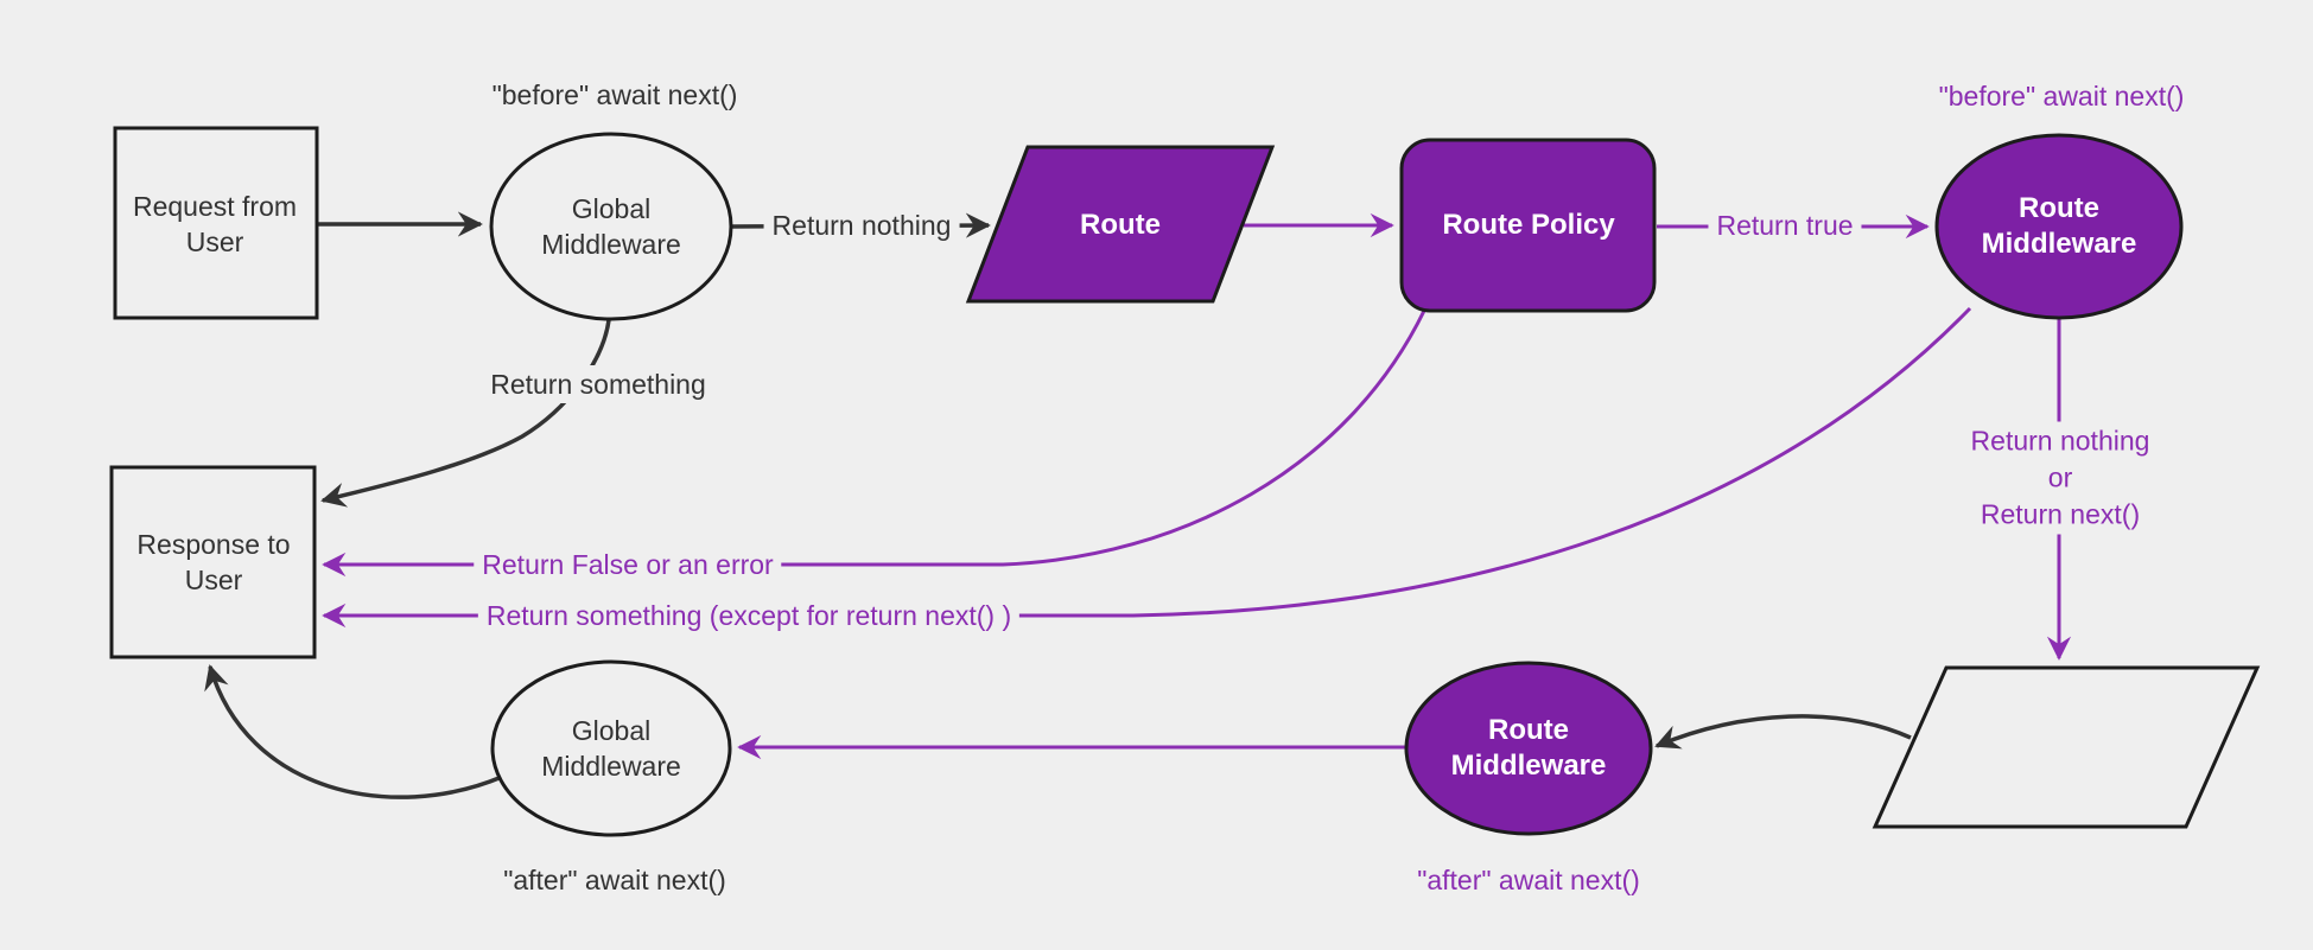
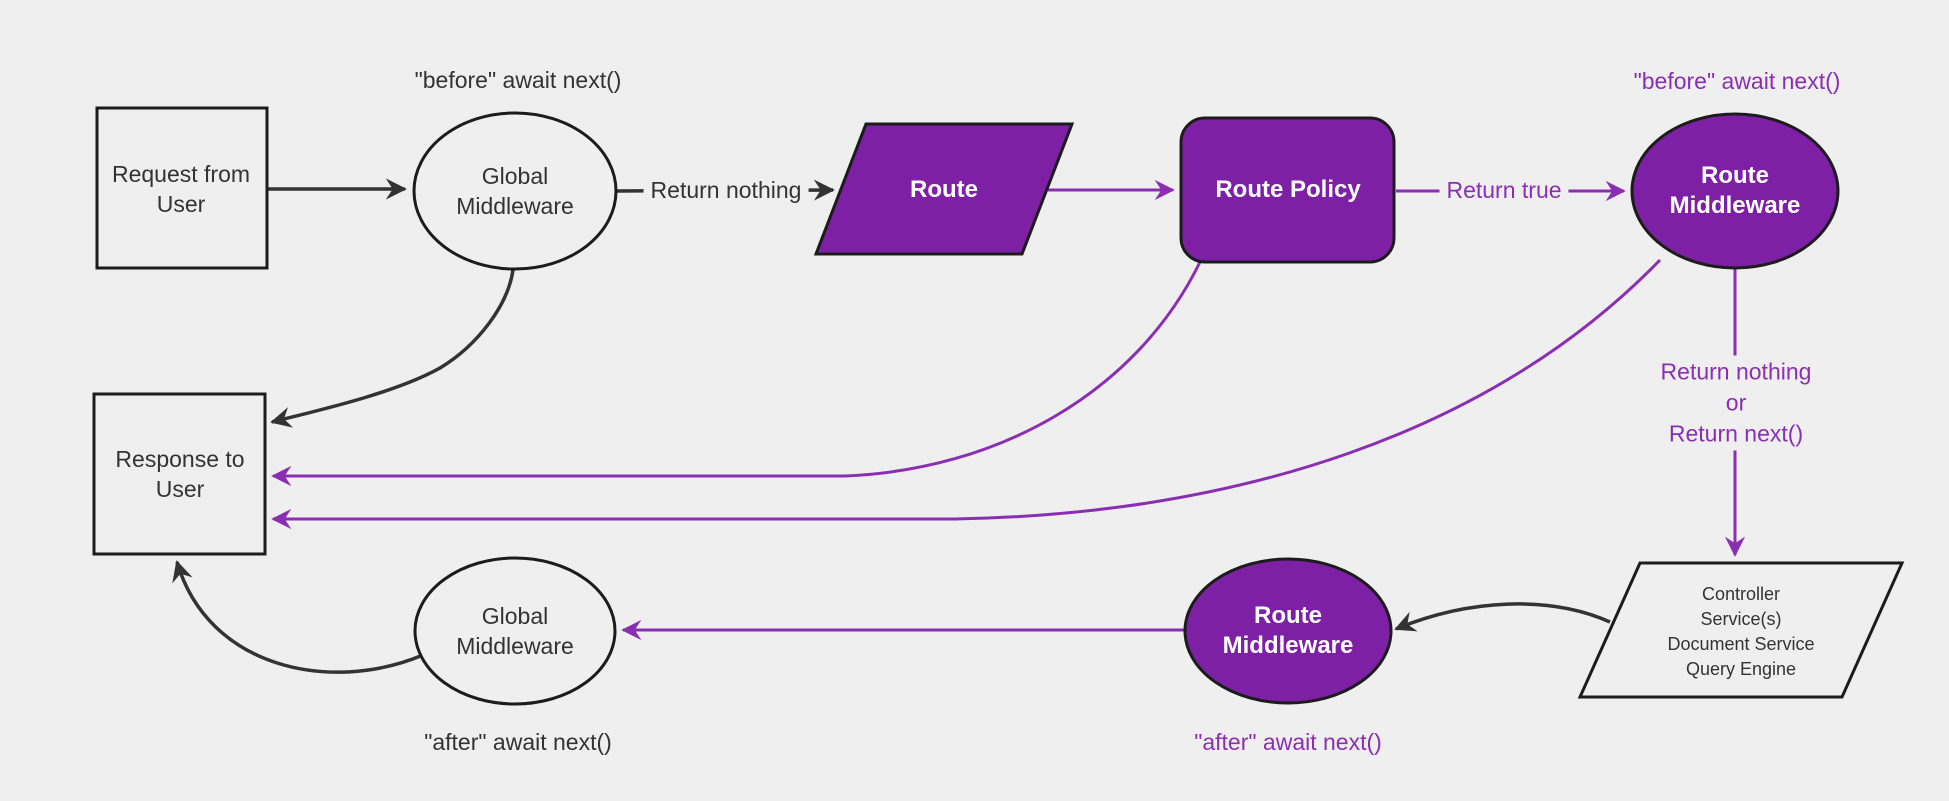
  Request from
  User
  Global
  Middleware
  Route
  Route Policy
  Route
  Middleware
+ Controller
+ Service(s)
+ Document Service
+ Query Engine
  Route
  Middleware
  Global
  Middleware
  Response to
  User
  "before" await next()
  Return nothing
  Return true
  "before" await next()
  Return nothing
  or
  Return next()
- Return something
- Return False or an error
- Return something (except for return next() )
  "after" await next()
  "after" await next()
